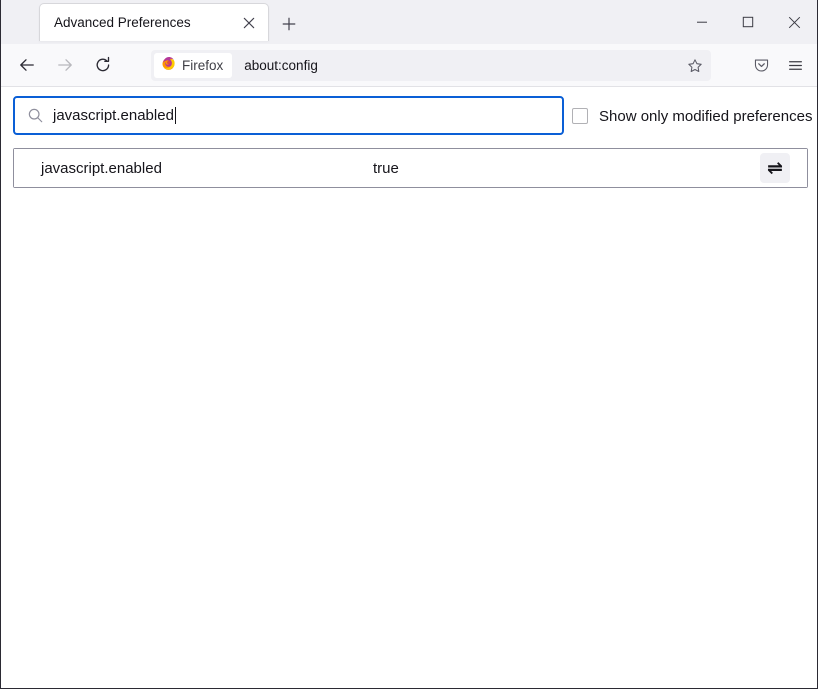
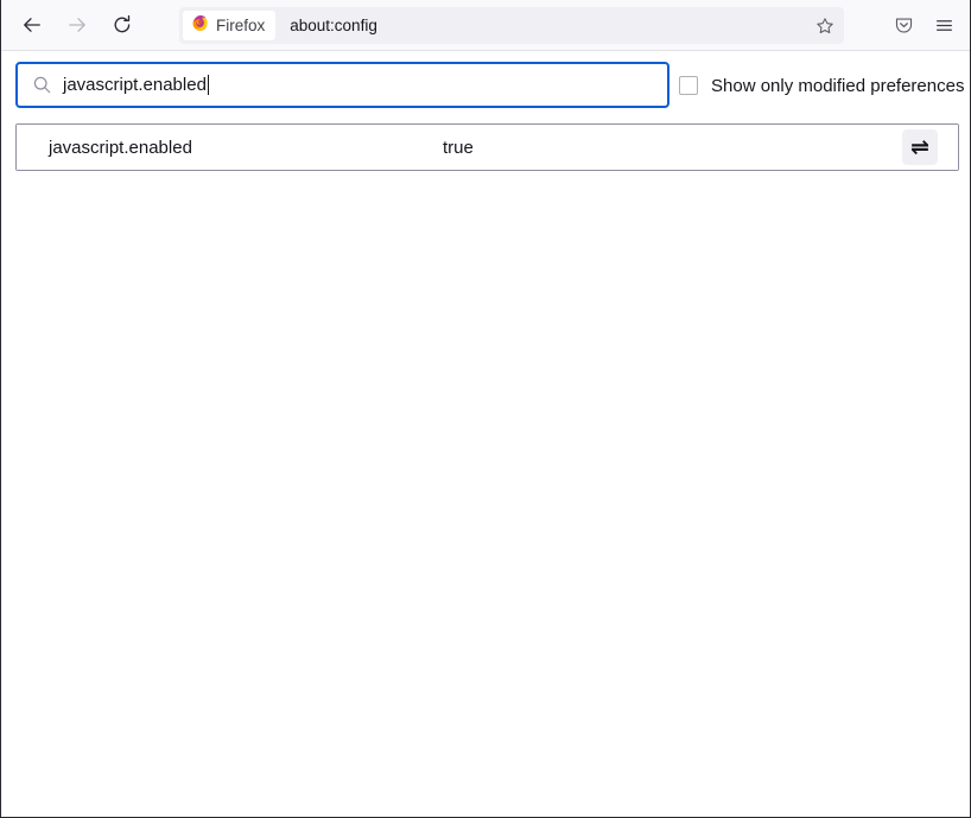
- Advanced Preferences
  Firefox
  about:config
  javascript.enabled
  Show only modified preferences
  javascript.enabled
  true
  ⇌
